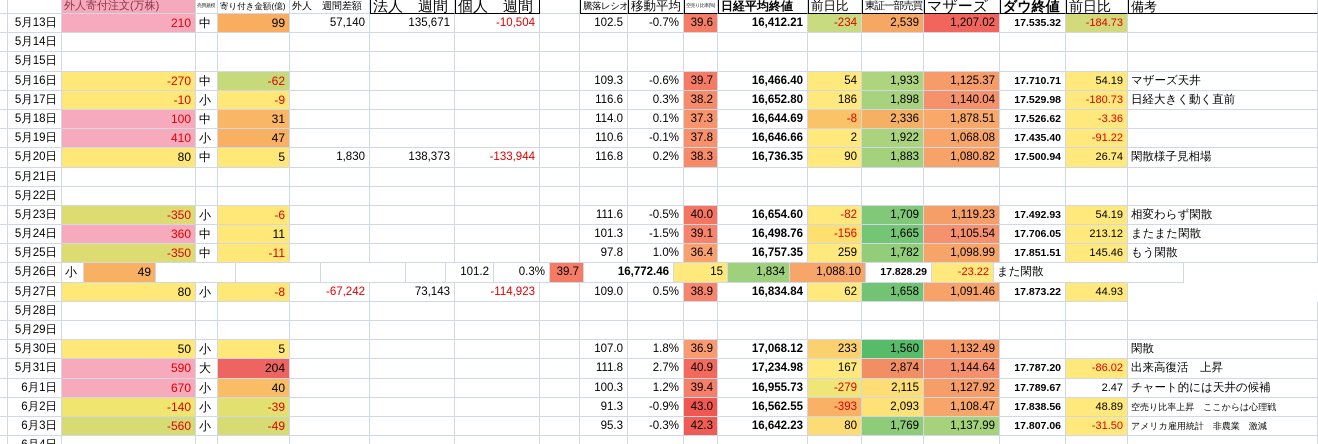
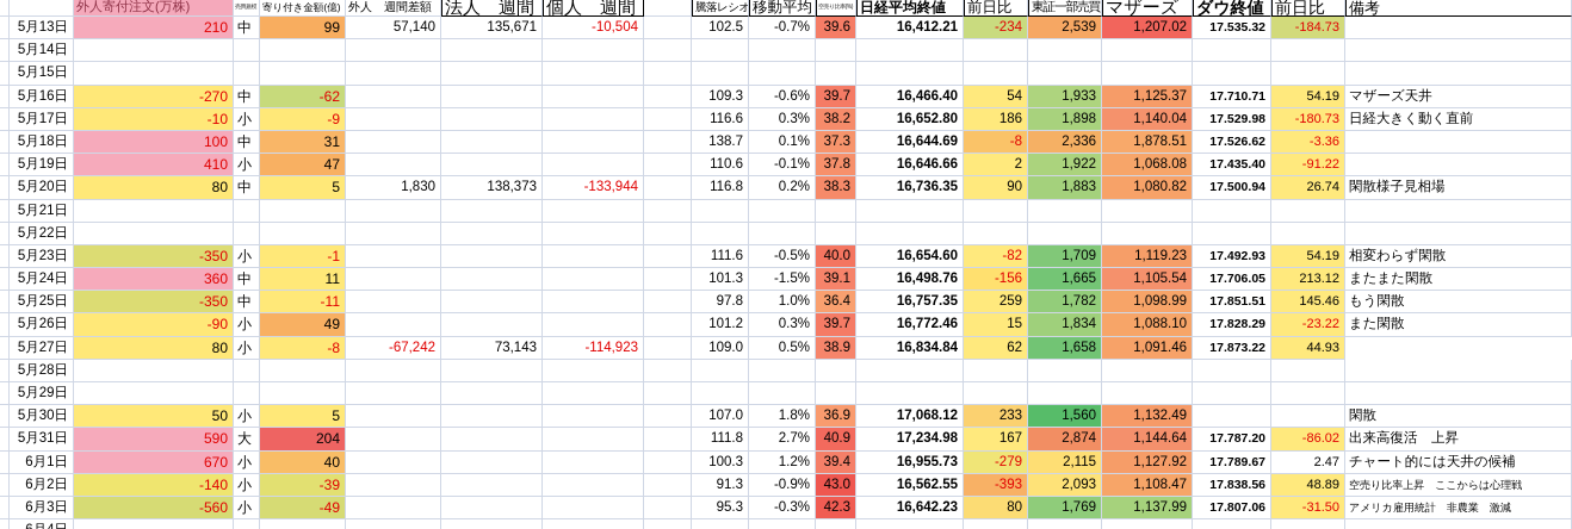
  外人寄付注文(万株)
  寄り付き金額(億)
  外人 週間差額
  法人 週間
  個人 週間
  騰落レシオ
  移動平均
  日経平均終値
  前日比
  東証一部売買
  マザーズ
  ダウ終値
  前日比
  備考
  5月13日
  210
  中
  99
  57,140
  135,671
  -10,504
  102.5
  -0.7%
  39.6
  16,412.21
  -234
  2,539
  1,207.02
  17.535.32
  -184.73
  5月14日
  5月15日
  5月16日
  -270
  中
  -62
  109.3
  -0.6%
  39.7
  16,466.40
  54
  1,933
  1,125.37
  17.710.71
  54.19
  マザーズ天井
  5月17日
  -10
  小
  -9
  116.6
  0.3%
  38.2
  16,652.80
  186
  1,898
  1,140.04
  17.529.98
  -180.73
  日経大きく動く直前
  5月18日
  100
  中
  31
- 114.0
+ 138.7
  0.1%
  37.3
  16,644.69
  -8
  2,336
  1,878.51
  17.526.62
  -3.36
  5月19日
  410
  小
  47
  110.6
  -0.1%
  37.8
  16,646.66
  2
  1,922
  1,068.08
  17.435.40
  -91.22
  5月20日
  80
  中
  5
  1,830
  138,373
  -133,944
  116.8
  0.2%
  38.3
  16,736.35
  90
  1,883
  1,080.82
  17.500.94
  26.74
  閑散様子見相場
  5月21日
  5月22日
  5月23日
  -350
  小
- -6
+ -1
  111.6
  -0.5%
  40.0
  16,654.60
  -82
  1,709
  1,119.23
  17.492.93
  54.19
  相変わらず閑散
  5月24日
  360
  中
  11
  101.3
  -1.5%
  39.1
  16,498.76
  -156
  1,665
  1,105.54
  17.706.05
  213.12
  またまた閑散
  5月25日
  -350
  中
  -11
  97.8
  1.0%
  36.4
  16,757.35
  259
  1,782
  1,098.99
  17.851.51
  145.46
  もう閑散
  5月26日
+ -90
  小
  49
  101.2
  0.3%
  39.7
  16,772.46
  15
  1,834
  1,088.10
  17.828.29
  -23.22
  また閑散
  5月27日
  80
  小
  -8
  -67,242
  73,143
  -114,923
  109.0
  0.5%
  38.9
  16,834.84
  62
  1,658
  1,091.46
  17.873.22
  44.93
  5月28日
  5月29日
  5月30日
  50
  小
  5
  107.0
  1.8%
  36.9
  17,068.12
  233
  1,560
  1,132.49
  閑散
  5月31日
  590
  大
  204
  111.8
  2.7%
  40.9
  17,234.98
  167
  2,874
  1,144.64
  17.787.20
  -86.02
  出来高復活 上昇
  6月1日
  670
  小
  40
  100.3
  1.2%
  39.4
  16,955.73
  -279
  2,115
  1,127.92
  17.789.67
  2.47
  チャート的には天井の候補
  6月2日
  -140
  小
  -39
  91.3
  -0.9%
  43.0
  16,562.55
  -393
  2,093
  1,108.47
  17.838.56
  48.89
  空売り比率上昇 ここからは心理戦
  6月3日
  -560
  小
  -49
  95.3
  -0.3%
  42.3
  16,642.23
  80
  1,769
  1,137.99
  17.807.06
  -31.50
  アメリカ雇用統計 非農業 激減
